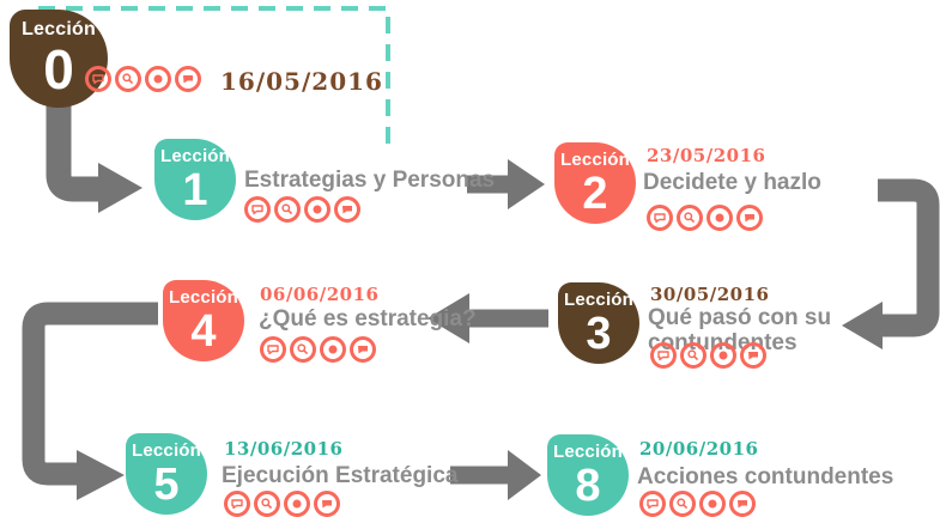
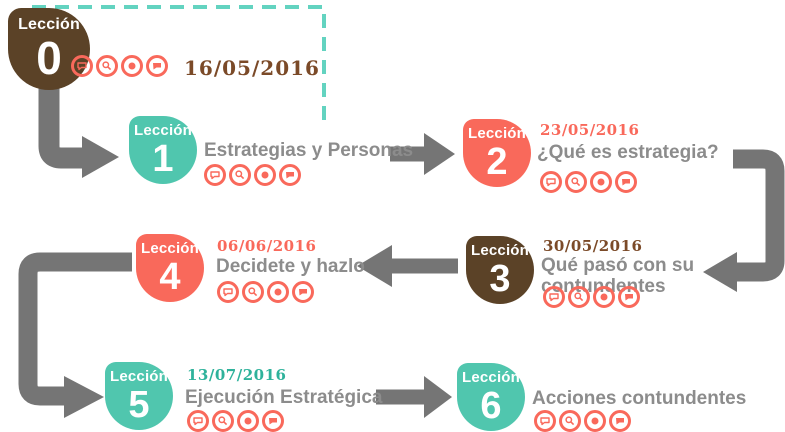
  Lección
  0
  16/05/2016
  Lección
  1
  Estrategias y Personas
  Lección
  2
  23/05/2016
- Decidete y hazlo
+ ¿Qué es estrategia?
  Lección
  3
  30/05/2016
  Qué pasó con su contundentes
  Lección
  4
  06/06/2016
- ¿Qué es estrategia?
+ Decidete y hazlo
  Lección
  5
- 13/06/2016
+ 13/07/2016
  Ejecución Estratégica
  Lección
- 8
+ 6
- 20/06/2016
  Acciones contundentes
